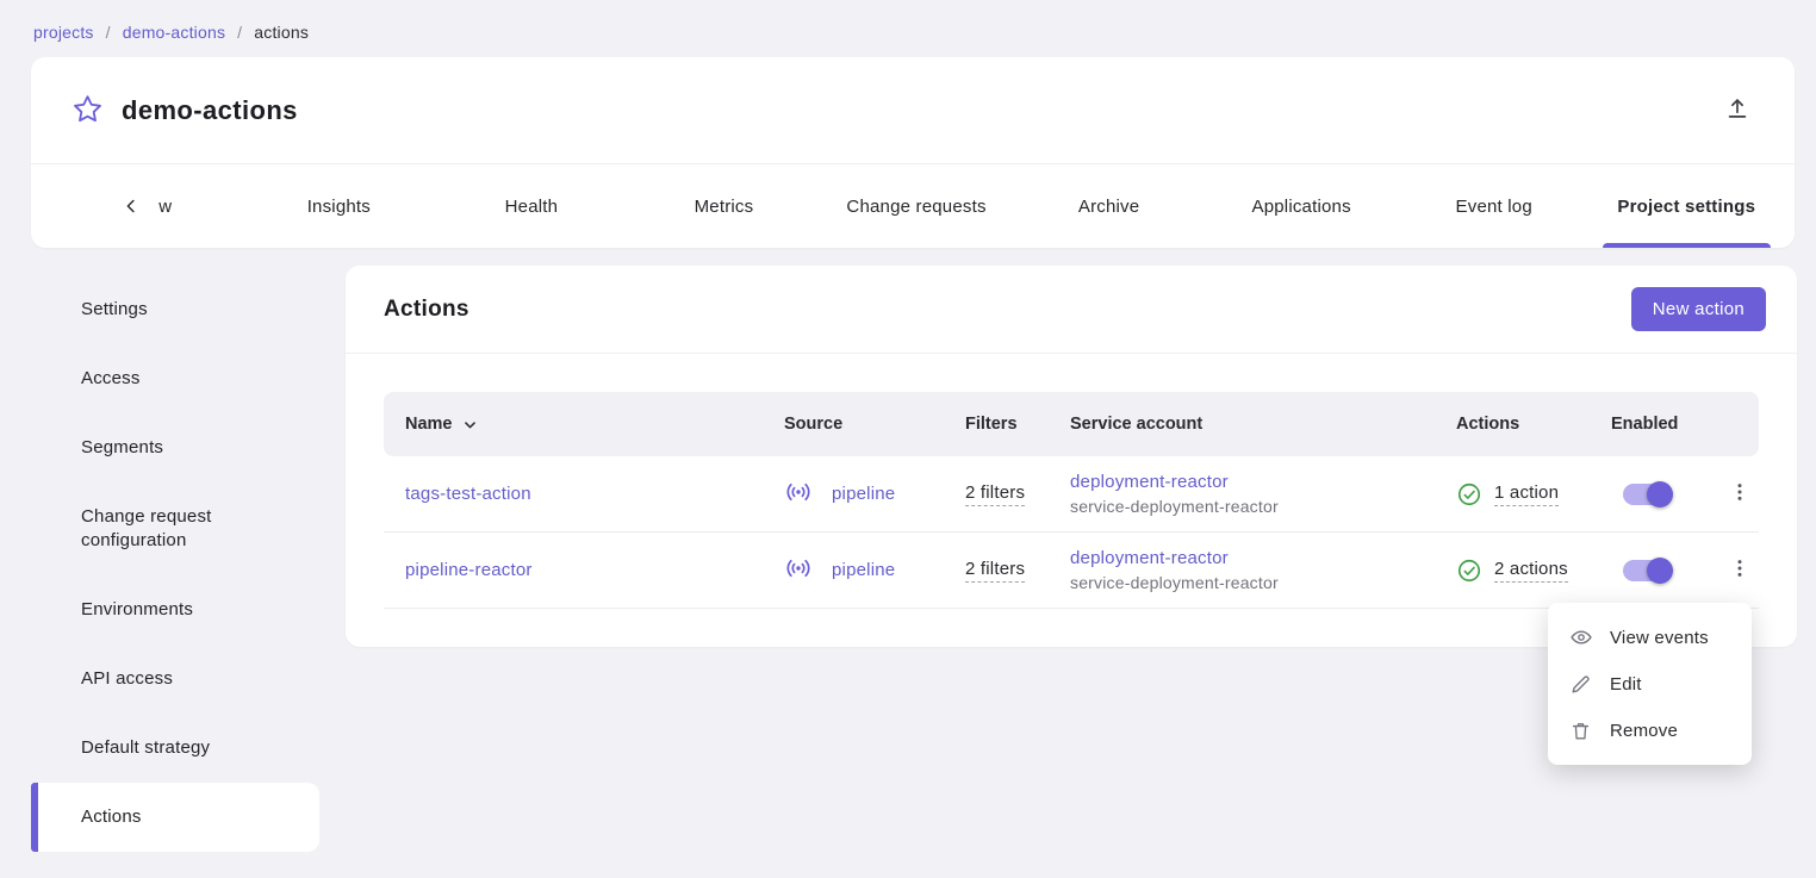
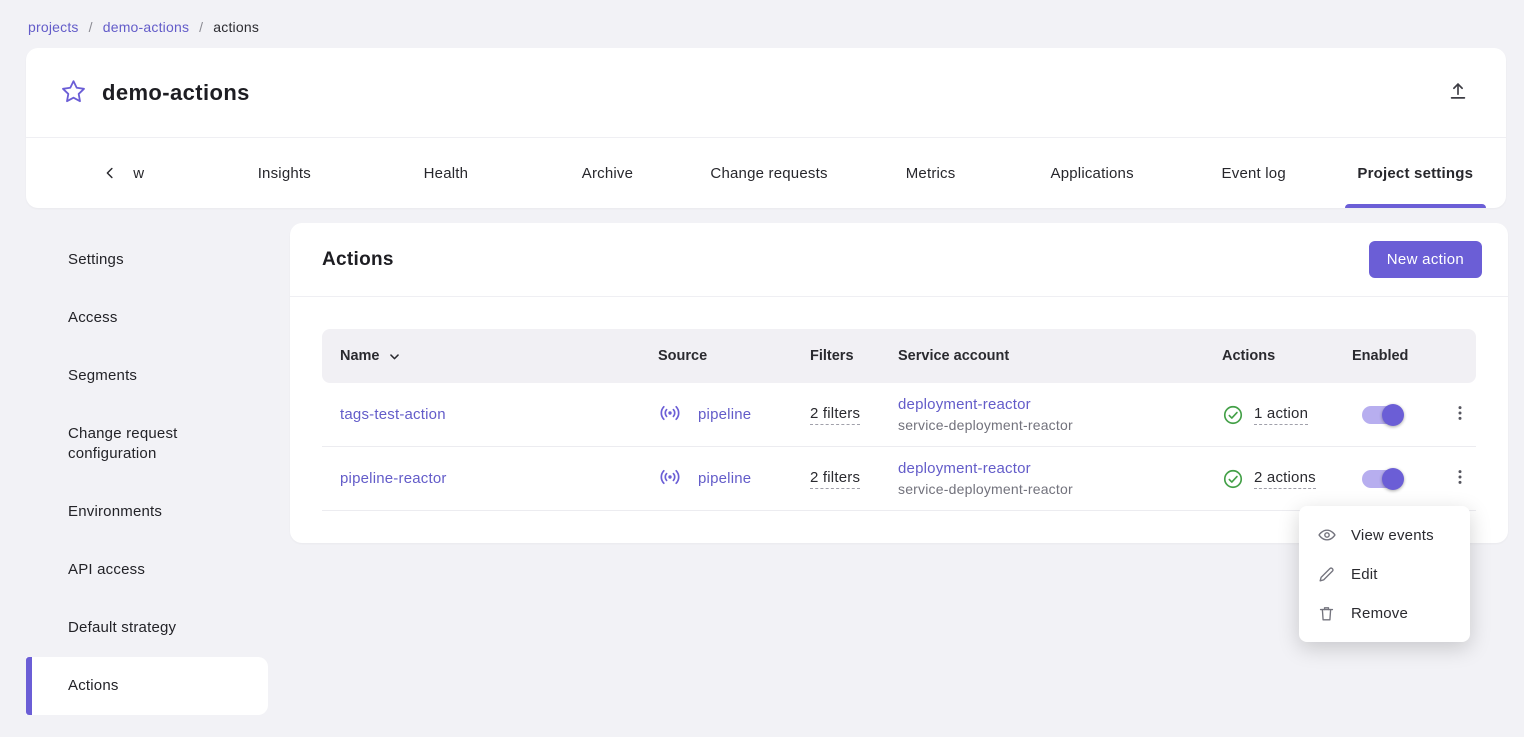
  projects
  /
  demo-actions
  /
  actions
  demo-actions
  w
  Insights
  Health
- Metrics
+ Archive
  Change requests
- Archive
+ Metrics
  Applications
  Event log
  Project settings
  Settings
  Access
  Segments
  Change request configuration
  Environments
  API access
  Default strategy
  Actions
  Actions
  New action
  Name
  Source
  Filters
  Service account
  Actions
  Enabled
  tags-test-action
  pipeline
  2 filters
  deployment-reactor
  service-deployment-reactor
  1 action
  pipeline-reactor
  pipeline
  2 filters
  deployment-reactor
  service-deployment-reactor
  2 actions
  View events
  Edit
  Remove
